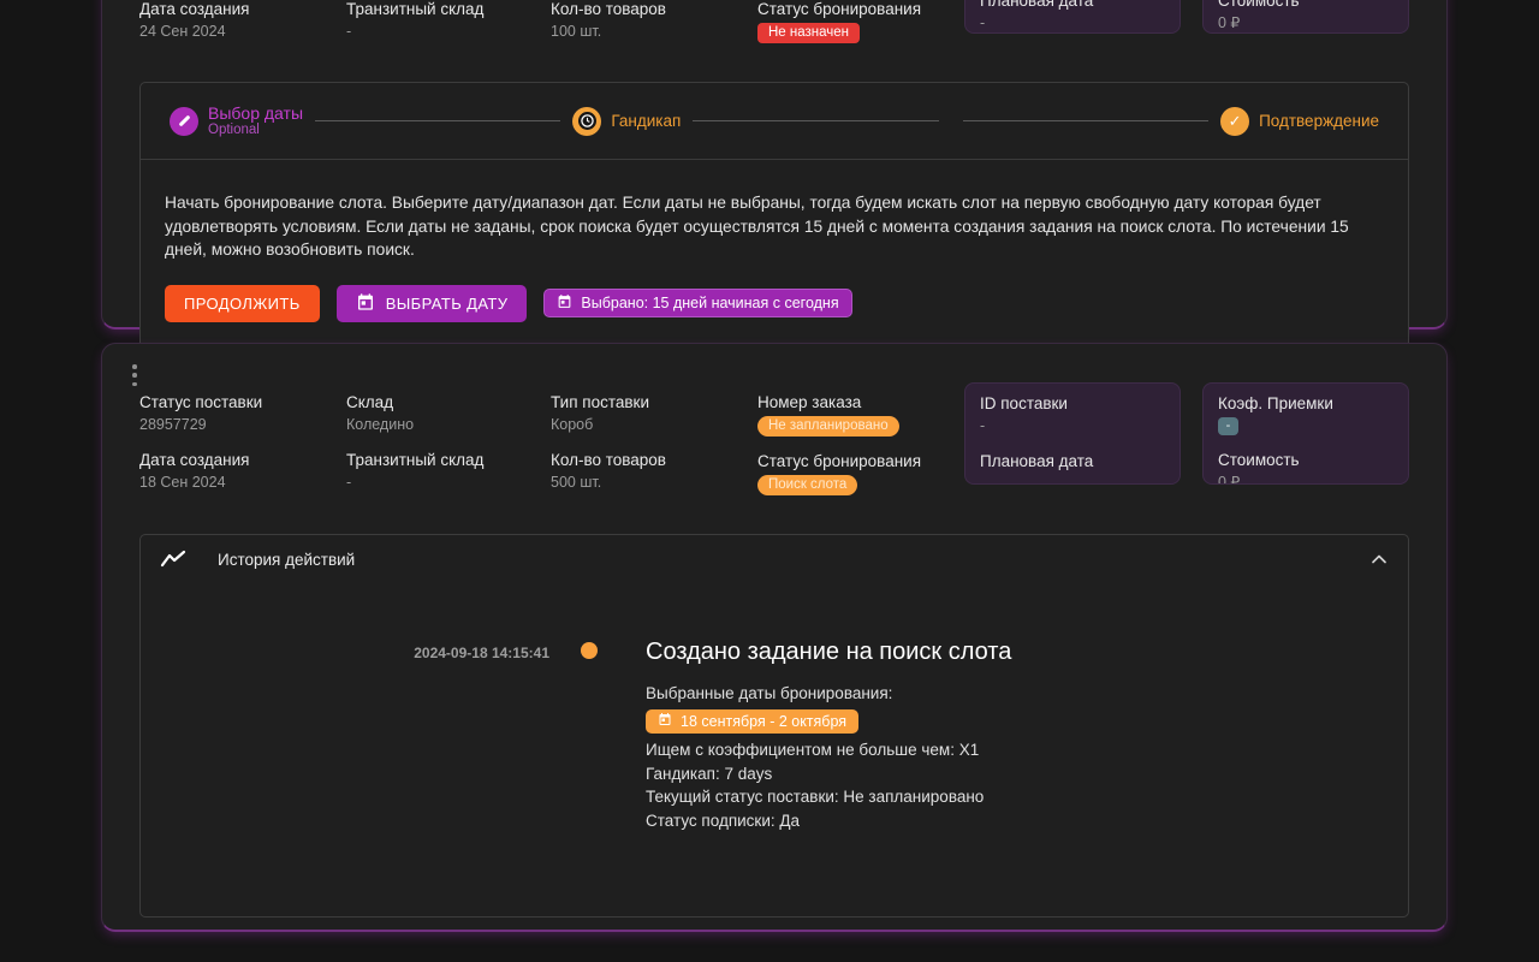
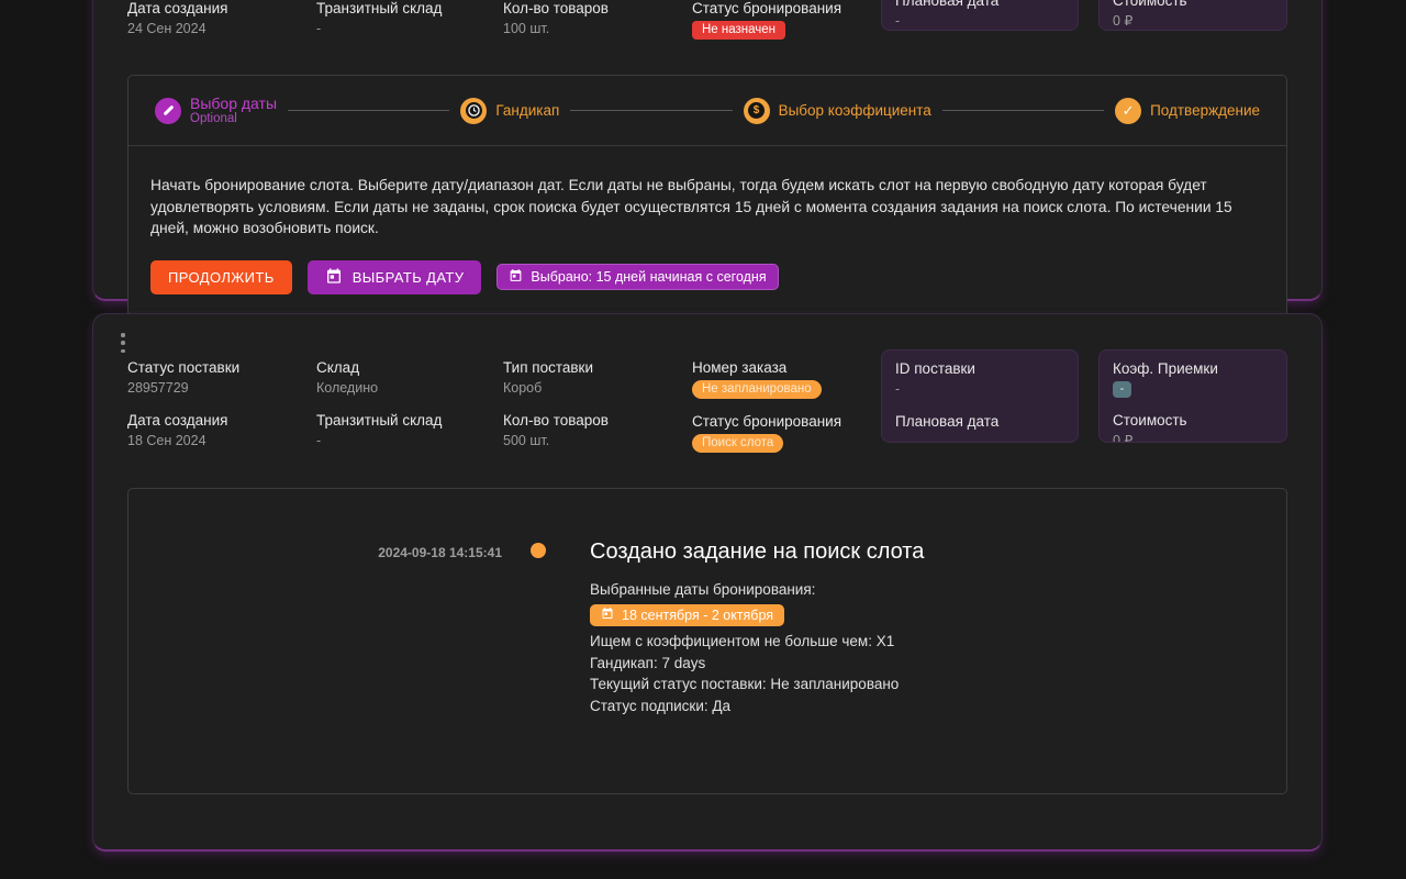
  Дата создания
  24 Сен 2024
  Транзитный склад
  -
  Кол-во товаров
  100 шт.
  Статус бронирования
  Не назначен
  Плановая дата
  -
  Стоимость
  0 ₽
  Выбор даты
  Optional
  Гандикап
+ $
+ Выбор коэффициента
  ✓
  Подтверждение
  Начать бронирование слота. Выберите дату/диапазон дат. Если даты не выбраны, тогда будем искать слот на первую свободную дату которая будет удовлетворять условиям. Если даты не заданы, срок поиска будет осуществлятся 15 дней с момента создания задания на поиск слота. По истечении 15 дней, можно возобновить поиск.
  ПРОДОЛЖИТЬ
  ВЫБРАТЬ ДАТУ
  Выбрано: 15 дней начиная с сегодня
  Статус поставки
  28957729
  Дата создания
  18 Сен 2024
  Склад
  Коледино
  Транзитный склад
  -
  Тип поставки
  Короб
  Кол-во товаров
  500 шт.
  Номер заказа
  Не запланировано
  Статус бронирования
  Поиск слота
  ID поставки
  -
  Плановая дата
  Коэф. Приемки
  -
  Стоимость
  0 ₽
- История действий
  2024-09-18 14:15:41
  Создано задание на поиск слота
  Выбранные даты бронирования:
  18 сентября - 2 октября
  Ищем с коэффициентом не больше чем: X1
  Гандикап: 7 days
  Текущий статус поставки: Не запланировано
  Статус подписки: Да
